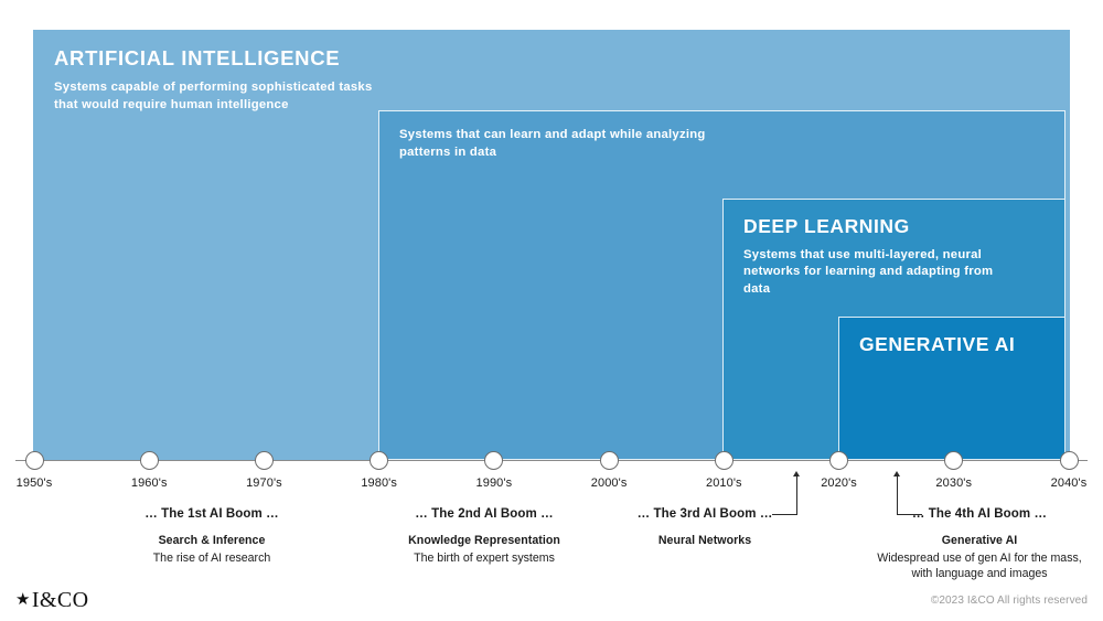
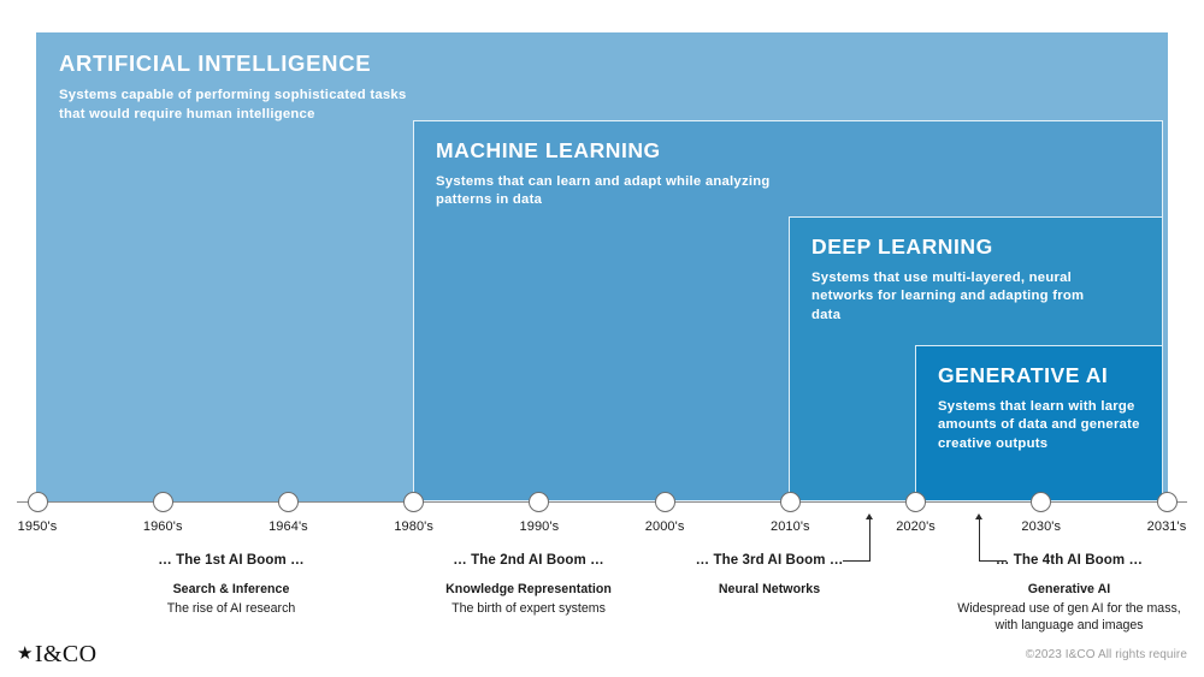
  ARTIFICIAL INTELLIGENCE
  Systems capable of performing sophisticated tasks that would require human intelligence
+ MACHINE LEARNING
  Systems that can learn and adapt while analyzing patterns in data
  DEEP LEARNING
  Systems that use multi-layered, neural networks for learning and adapting from data
  GENERATIVE AI
+ Systems that learn with large amounts of data and generate creative outputs
  1950's
  1960's
- 1970's
+ 1964's
  1980's
  1990's
  2000's
  2010's
  2020's
  2030's
- 2040's
+ 2031's
  … The 1st AI Boom …
  Search & Inference
  The rise of AI research
  … The 2nd AI Boom …
  Knowledge Representation
  The birth of expert systems
  … The 3rd AI Boom …
  Neural Networks
  The 4th AI Boom …
  Generative AI
  Widespread use of gen AI for the mass,
  with language and images
  ★
  I&CO
- ©2023 I&CO All rights reserved
+ ©2023 I&CO All rights require
